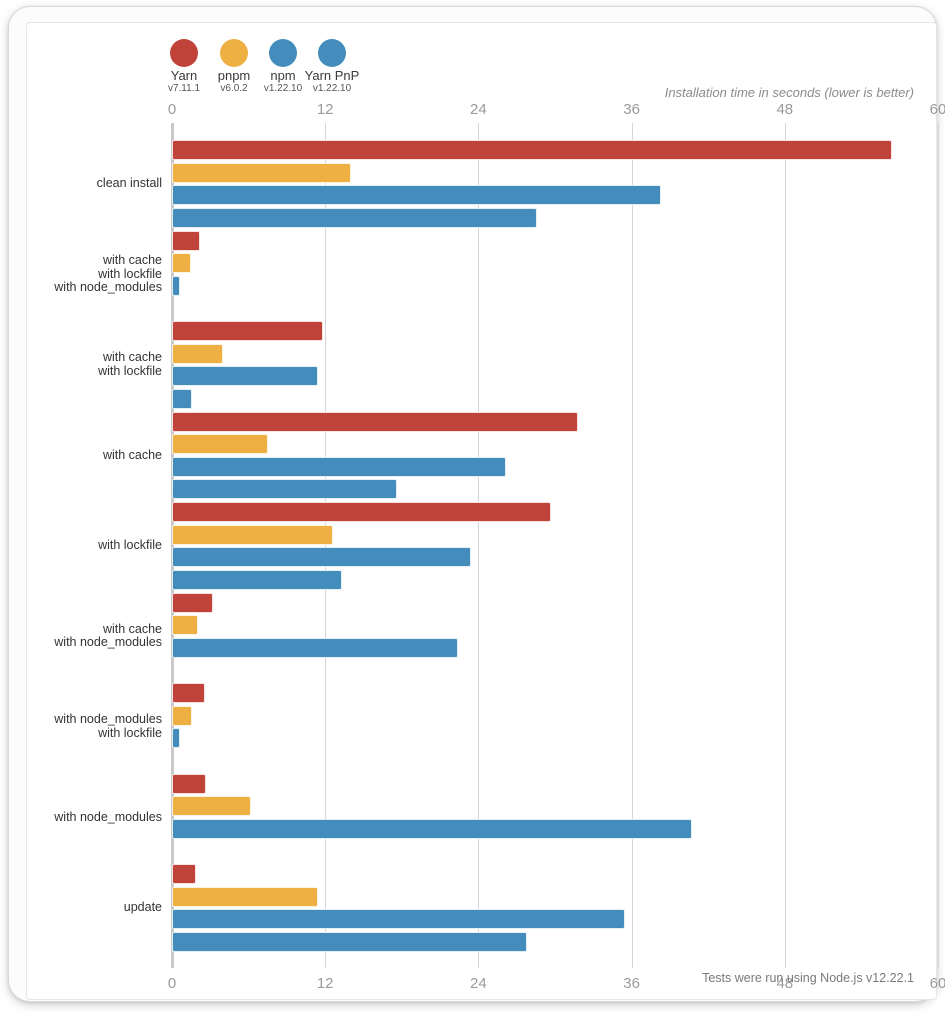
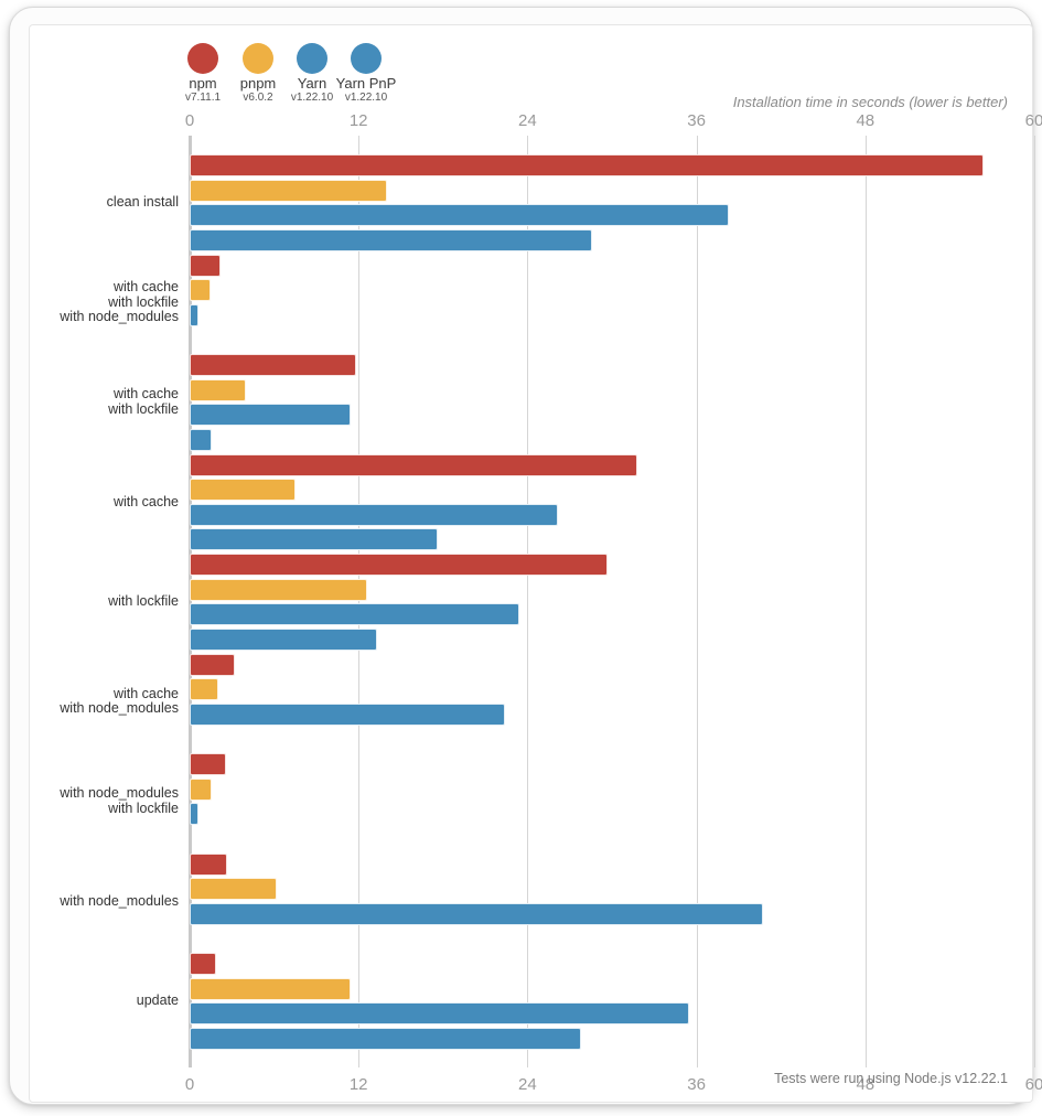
- Yarn
+ npm
  v7.11.1
  pnpm
  v6.0.2
- npm
+ Yarn
  v1.22.10
  Yarn PnP
  v1.22.10
  Installation time in seconds (lower is better)
  clean install
  with cache
  with lockfile
  with node_modules
  with cache
  with lockfile
  with cache
  with lockfile
  with cache
  with node_modules
  with node_modules
  with lockfile
  with node_modules
  update
  0
  0
  12
  12
  24
  24
  36
  36
  48
  48
  60
  60
  Tests were run using Node.js v12.22.1
